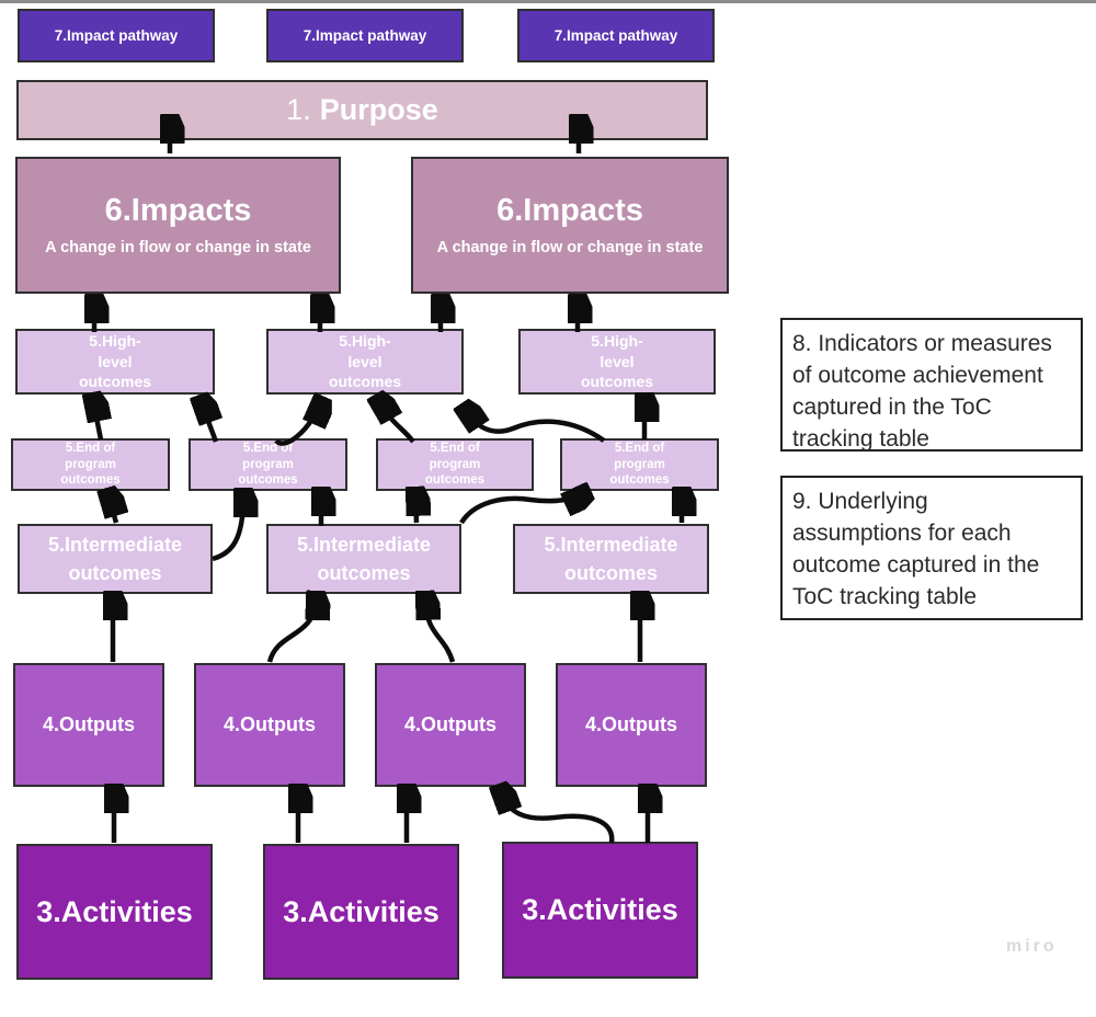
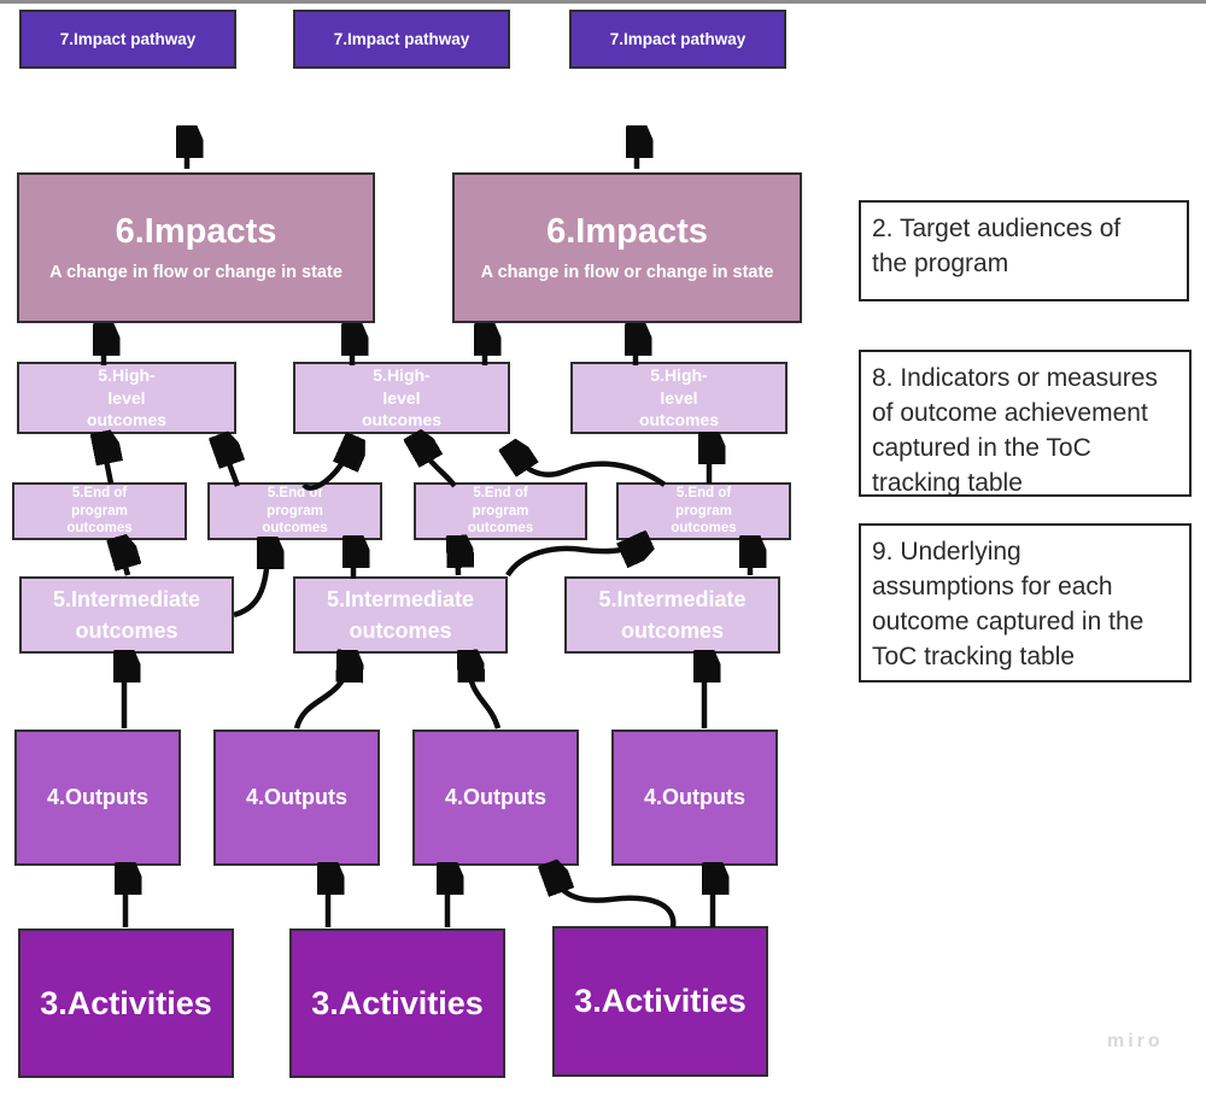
  7.Impact pathway
  7.Impact pathway
  7.Impact pathway
- 1.
- Purpose
  6.Impacts
  A change in flow or change in state
  6.Impacts
  A change in flow or change in state
  5.High-
  level
  outcomes
  5.High-
  level
  outcomes
  5.High-
  level
  outcomes
  5.End of
  program
  outcomes
  5.End of
  program
  outcomes
  5.End of
  program
  outcomes
  5.End of
  program
  outcomes
  5.Intermediate
  outcomes
  5.Intermediate
  outcomes
  5.Intermediate
  outcomes
  4.Outputs
  4.Outputs
  4.Outputs
  4.Outputs
  3.Activities
  3.Activities
  3.Activities
+ 2. Target audiences of
+ the program
  8. Indicators or measures
  of outcome achievement
  captured in the ToC
  tracking table
  9. Underlying
  assumptions for each
  outcome captured in the
  ToC tracking table
  miro
